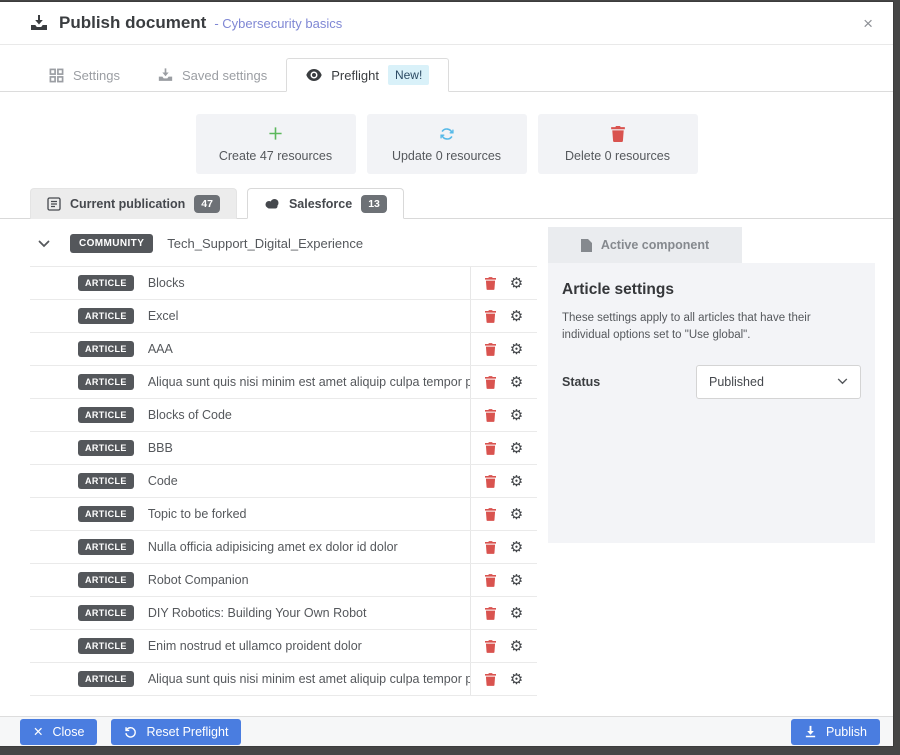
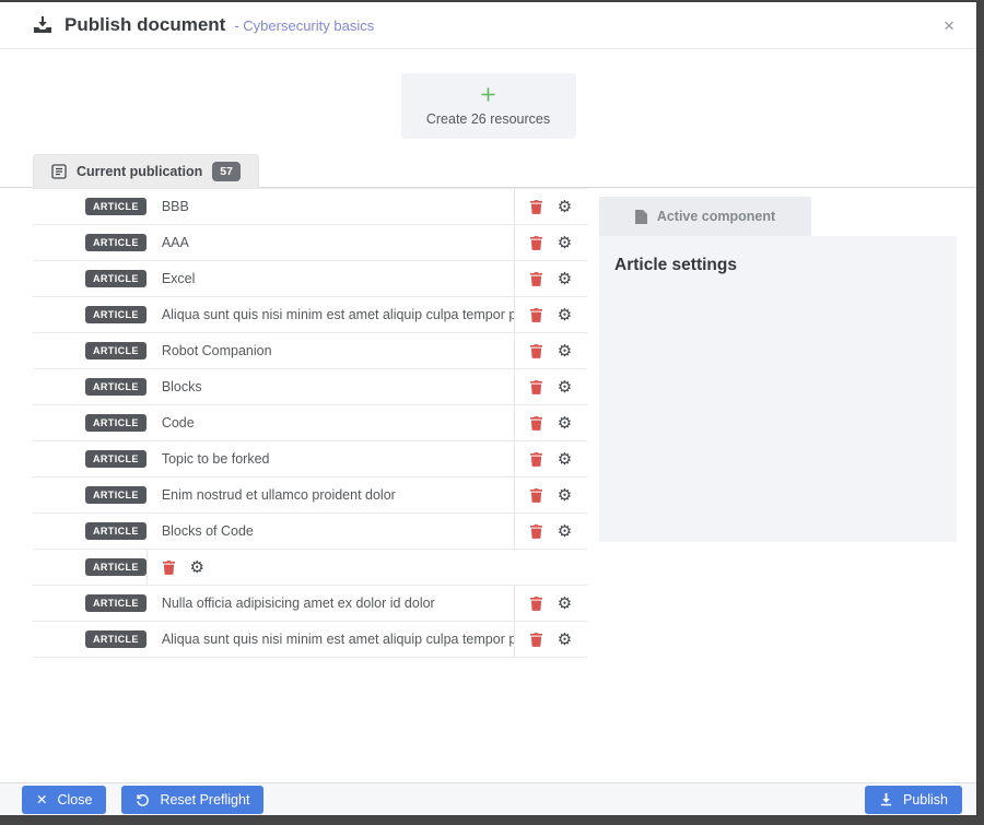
  Publish document
  - Cybersecurity basics
  ×
- Settings
- Saved settings
- Preflight
- New!
- Create 47 resources
+ Create 26 resources
- Update 0 resources
- Delete 0 resources
  Current publication
- 47
+ 57
- Salesforce
- 13
- COMMUNITY
- Tech_Support_Digital_Experience
  ARTICLE
- Blocks
+ BBB
  ⚙
  ARTICLE
- Excel
+ AAA
  ⚙
  ARTICLE
- AAA
+ Excel
  ⚙
  ARTICLE
  Aliqua sunt quis nisi minim est amet aliquip culpa tempor p
  ⚙
  ARTICLE
- Blocks of Code
+ Robot Companion
  ⚙
  ARTICLE
- BBB
+ Blocks
  ⚙
  ARTICLE
  Code
  ⚙
  ARTICLE
  Topic to be forked
  ⚙
  ARTICLE
- Nulla officia adipisicing amet ex dolor id dolor
+ Enim nostrud et ullamco proident dolor
  ⚙
  ARTICLE
- Robot Companion
+ Blocks of Code
  ⚙
  ARTICLE
- DIY Robotics: Building Your Own Robot
  ⚙
  ARTICLE
- Enim nostrud et ullamco proident dolor
+ Nulla officia adipisicing amet ex dolor id dolor
  ⚙
  ARTICLE
  Aliqua sunt quis nisi minim est amet aliquip culpa tempor p
  ⚙
  Active component
  Article settings
- These settings apply to all articles that have their individual options set to "Use global".
- Status
- Published
  ✕
  Close
  Reset Preflight
  Publish
